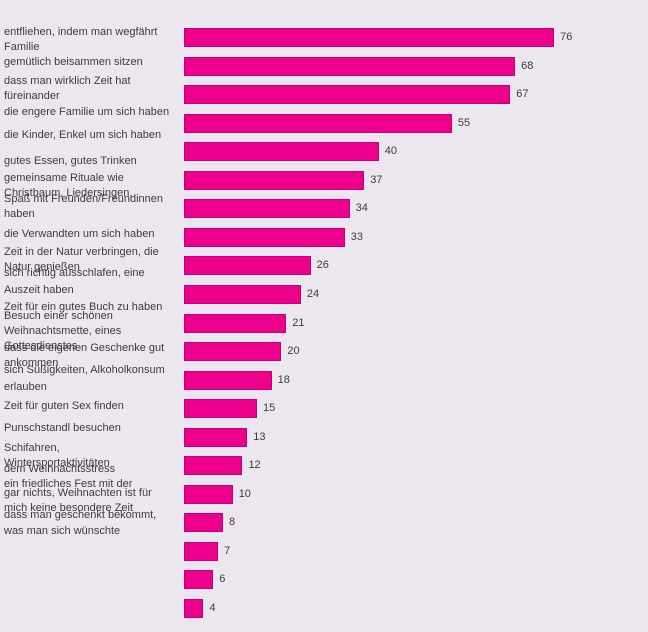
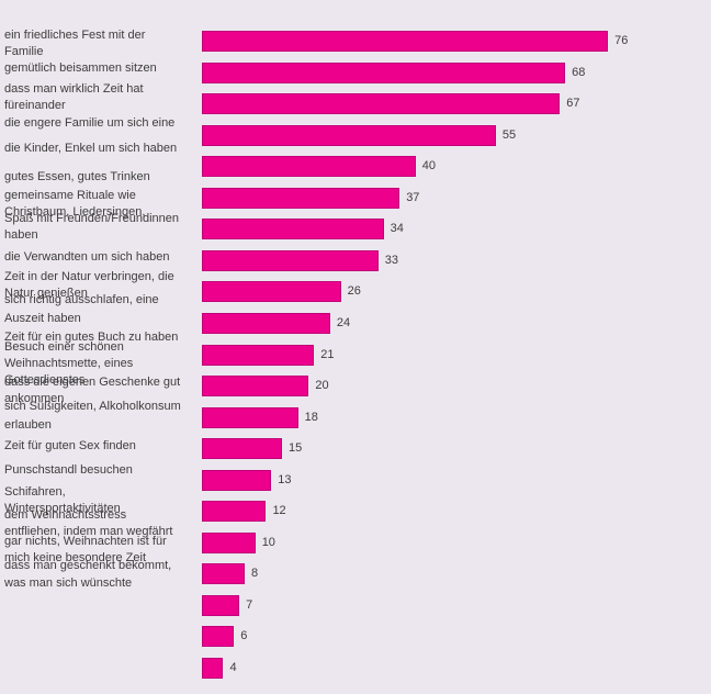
- entfliehen, indem man wegfährt
+ ein friedliches Fest mit der
  Familie
  gemütlich beisammen sitzen
  dass man wirklich Zeit hat
  füreinander
- die engere Familie um sich haben
+ die engere Familie um sich eine
  die Kinder, Enkel um sich haben
  gutes Essen, gutes Trinken
  gemeinsame Rituale wie
  Christbaum, Liedersingen,
  Spaß mit Freunden/Freundinnen
  haben
  die Verwandten um sich haben
  Zeit in der Natur verbringen, die
  Natur genießen
  sich richtig ausschlafen, eine
  Auszeit haben
  Zeit für ein gutes Buch zu haben
  Besuch einer schönen
  Weihnachtsmette, eines
  Gottesdienstes
  dass die eigenen Geschenke gut
  ankommen
  sich Süßigkeiten, Alkoholkonsum
  erlauben
  Zeit für guten Sex finden
  Punschstandl besuchen
  Schifahren,
  Wintersportaktivitäten
  dem Weihnachtsstress
- ein friedliches Fest mit der
+ entfliehen, indem man wegfährt
  gar nichts, Weihnachten ist für
  mich keine besondere Zeit
  dass man geschenkt bekommt,
  was man sich wünschte
  76
  68
  67
  55
  40
  37
  34
  33
  26
  24
  21
  20
  18
  15
  13
  12
  10
  8
  7
  6
  4
